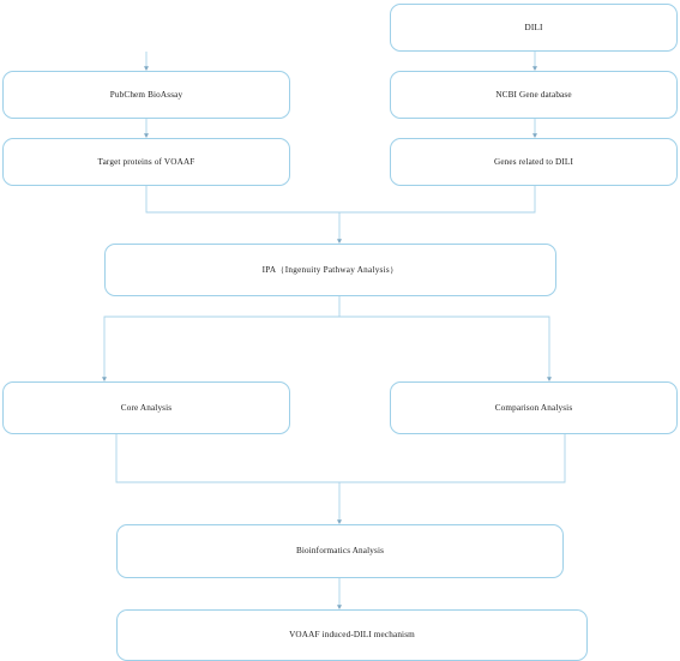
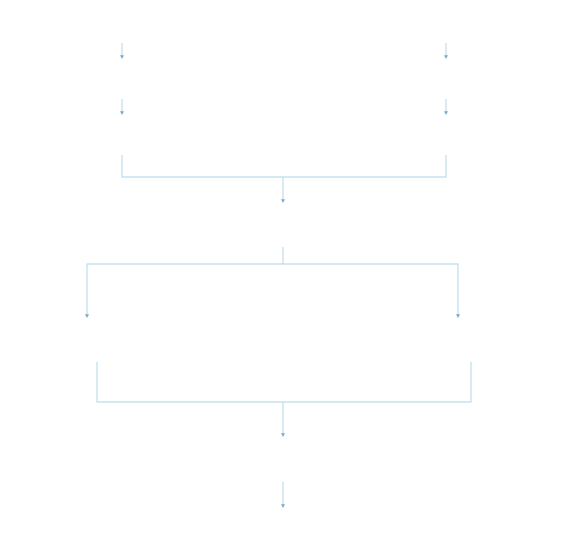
- DILI
- PubChem BioAssay
- NCBI Gene database
- Target proteins of VOAAF
- Genes related to DILI
- IPA（Ingenuity Pathway Analysis）
- Core Analysis
- Comparison Analysis
- Bioinformatics Analysis
- VOAAF induced-DILI mechanism
